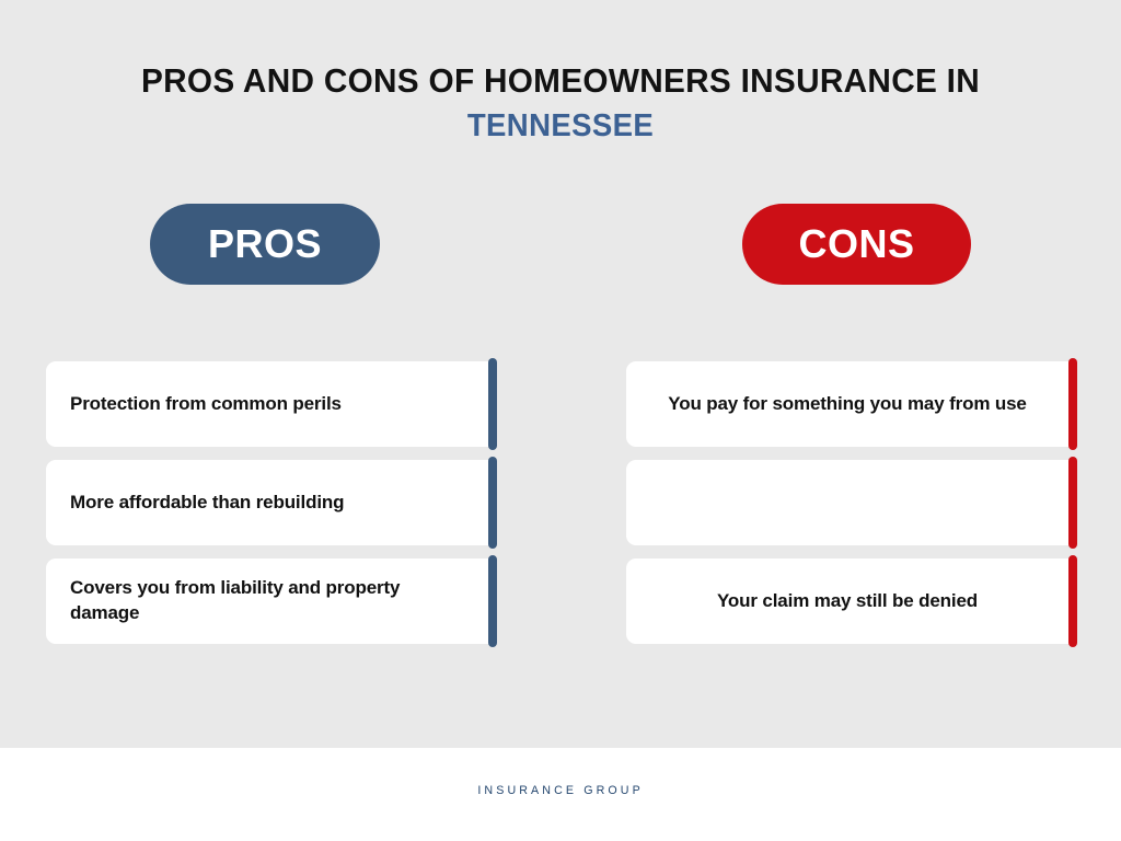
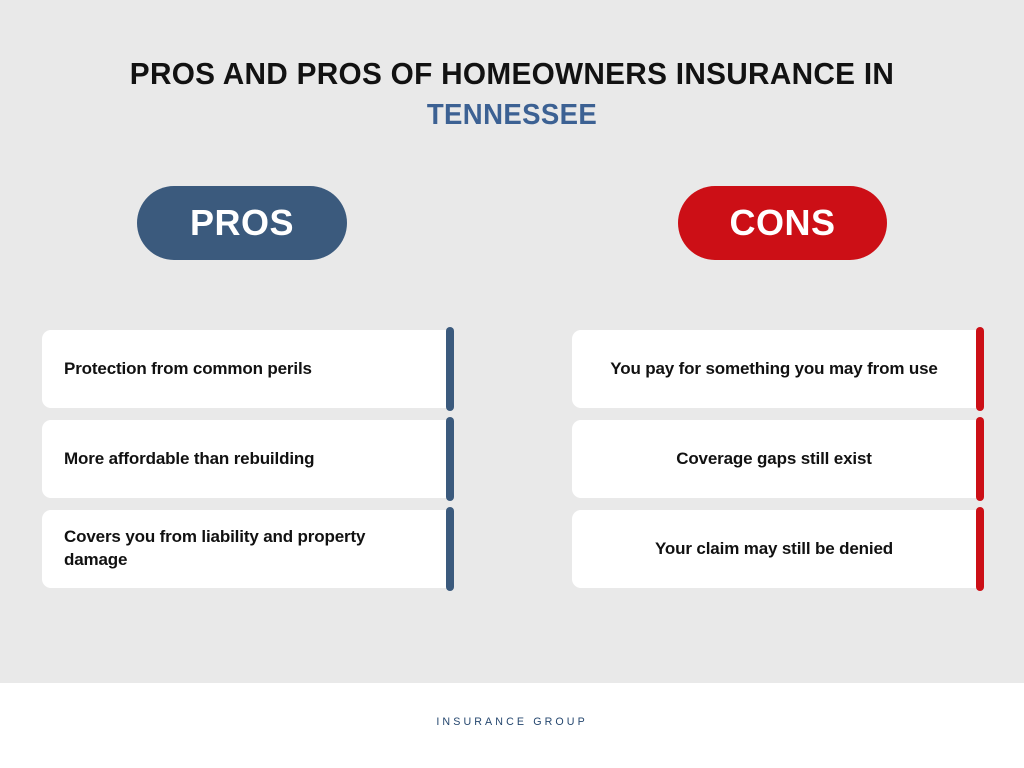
- PROS AND CONS OF HOMEOWNERS INSURANCE IN
+ PROS AND PROS OF HOMEOWNERS INSURANCE IN
  TENNESSEE
  PROS
  CONS
  Protection from common perils
  More affordable than rebuilding
  Covers you from liability and property damage
  You pay for something you may from use
+ Coverage gaps still exist
  Your claim may still be denied
  INSURANCE GROUP
